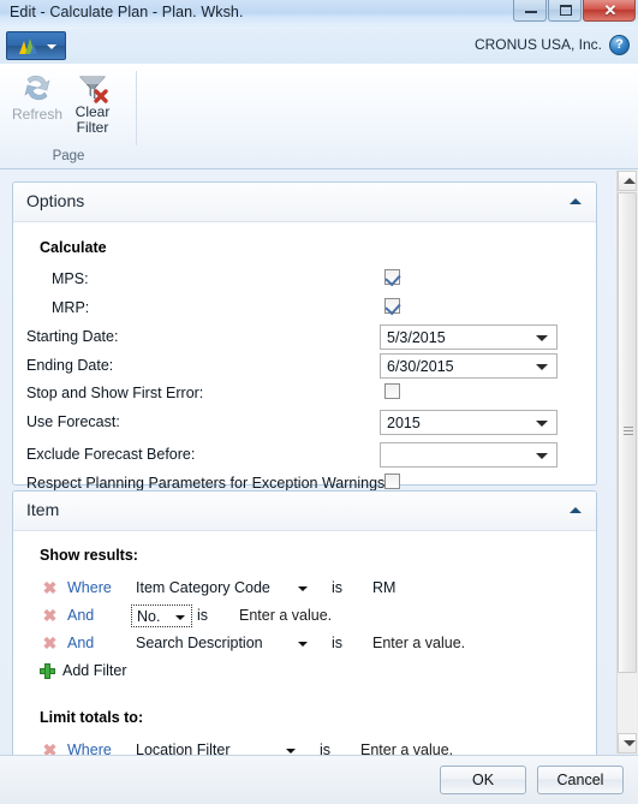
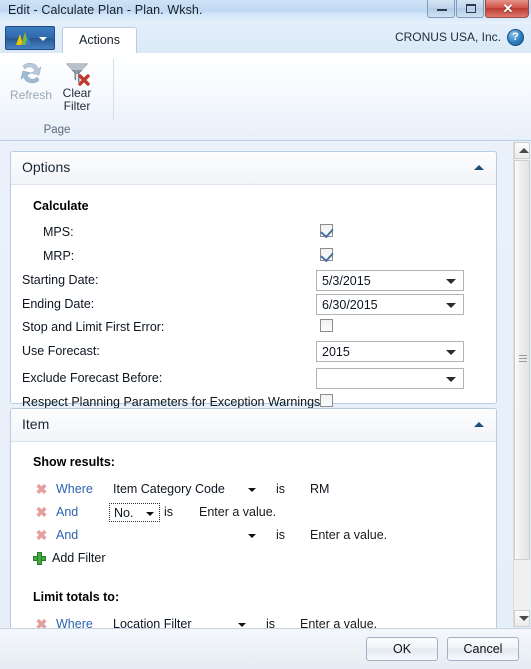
  Edit - Calculate Plan - Plan. Wksh.
  ✕
+ Actions
  CRONUS USA, Inc.
  ?
  Refresh
  Clear
  Filter
  Page
  Options
  Calculate
  MPS:
  MRP:
  Starting Date:
  5/3/2015
  Ending Date:
  6/30/2015
- Stop and Show First Error:
+ Stop and Limit First Error:
  Use Forecast:
  2015
  Exclude Forecast Before:
  Respect Planning Parameters for Exception Warnings
  Item
  Show results:
  ✖
  Where
  Item Category Code
  is
  RM
  ✖
  And
  No.
  is
  Enter a value.
  ✖
  And
- Search Description
  is
  Enter a value.
  Add Filter
  Limit totals to:
  ✖
  Where
  Location Filter
  is
  Enter a value.
  OK
  Cancel
